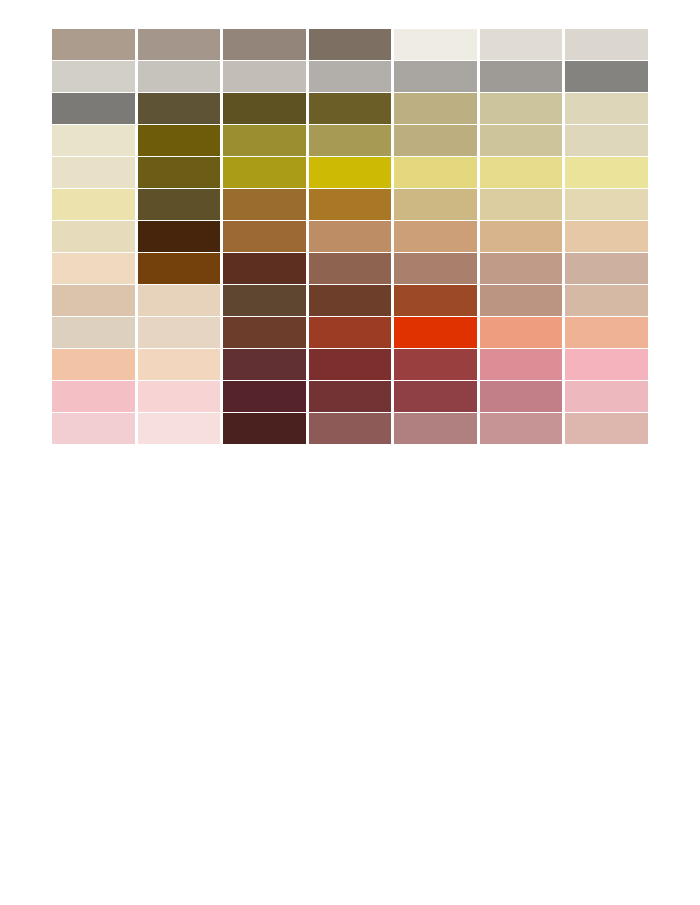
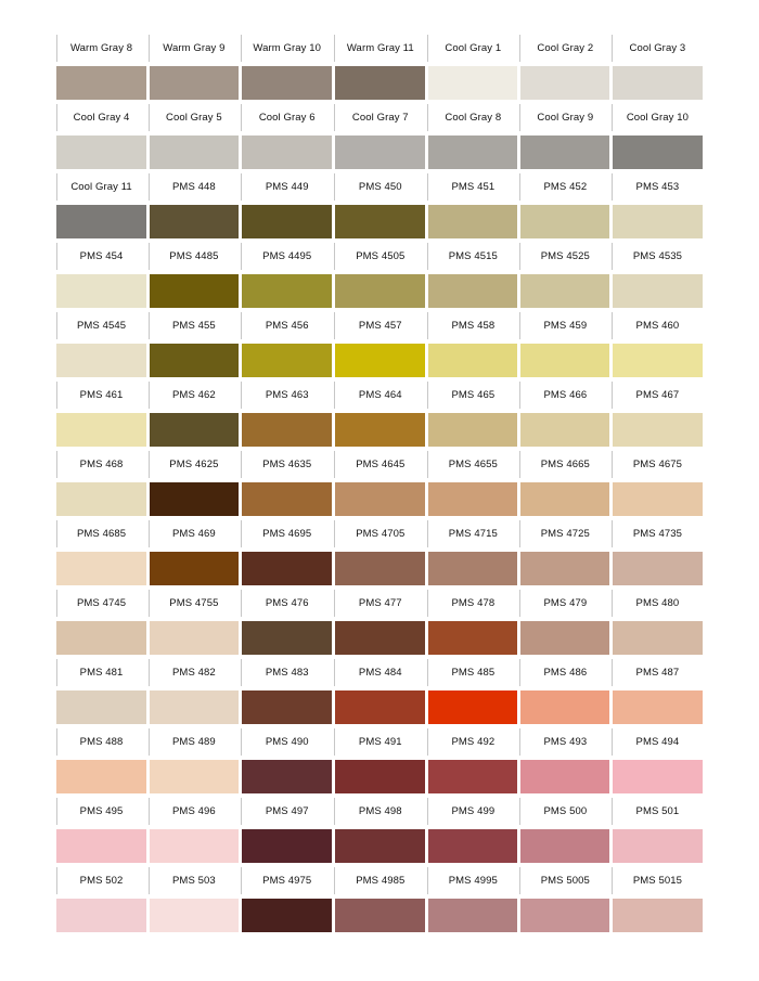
+ Warm Gray 8	Warm Gray 9	Warm Gray 10	Warm Gray 11	Cool Gray 1	Cool Gray 2	Cool Gray 3
+ Cool Gray 4	Cool Gray 5	Cool Gray 6	Cool Gray 7	Cool Gray 8	Cool Gray 9	Cool Gray 10
+ Cool Gray 11	PMS 448	PMS 449	PMS 450	PMS 451	PMS 452	PMS 453
+ PMS 454	PMS 4485	PMS 4495	PMS 4505	PMS 4515	PMS 4525	PMS 4535
+ PMS 4545	PMS 455	PMS 456	PMS 457	PMS 458	PMS 459	PMS 460
+ PMS 461	PMS 462	PMS 463	PMS 464	PMS 465	PMS 466	PMS 467
+ PMS 468	PMS 4625	PMS 4635	PMS 4645	PMS 4655	PMS 4665	PMS 4675
+ PMS 4685	PMS 469	PMS 4695	PMS 4705	PMS 4715	PMS 4725	PMS 4735
+ PMS 4745	PMS 4755	PMS 476	PMS 477	PMS 478	PMS 479	PMS 480
+ PMS 481	PMS 482	PMS 483	PMS 484	PMS 485	PMS 486	PMS 487
+ PMS 488	PMS 489	PMS 490	PMS 491	PMS 492	PMS 493	PMS 494
+ PMS 495	PMS 496	PMS 497	PMS 498	PMS 499	PMS 500	PMS 501
+ PMS 502	PMS 503	PMS 4975	PMS 4985	PMS 4995	PMS 5005	PMS 5015
